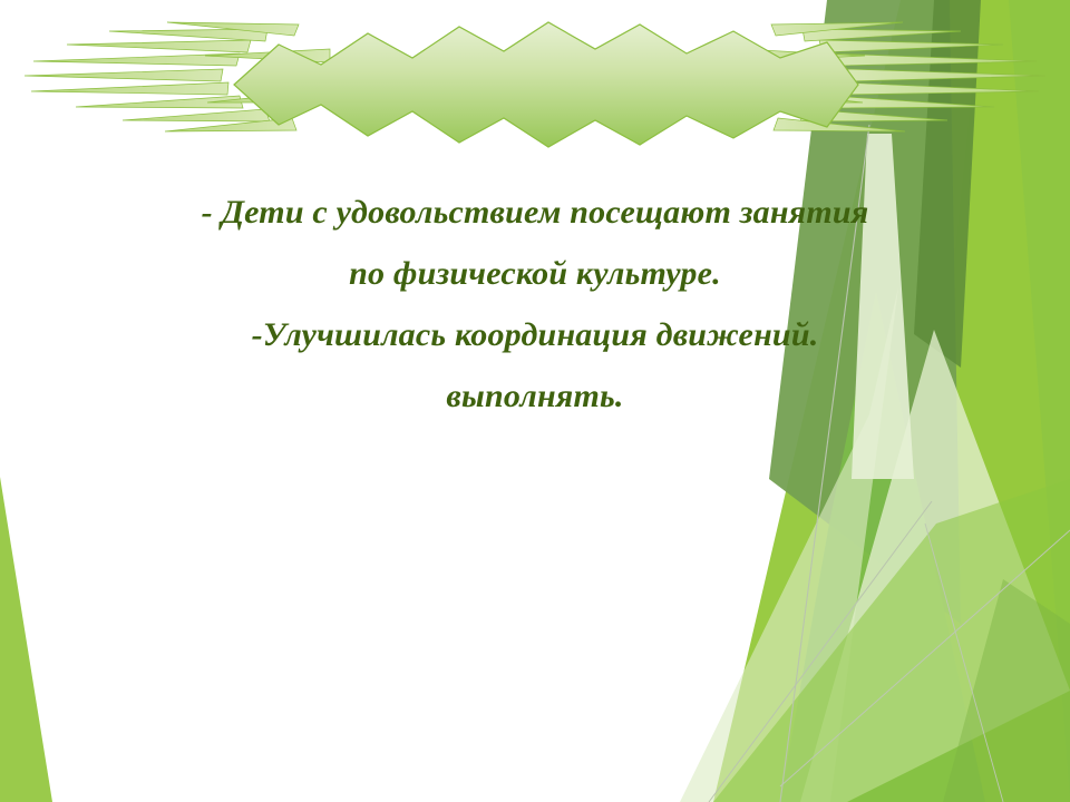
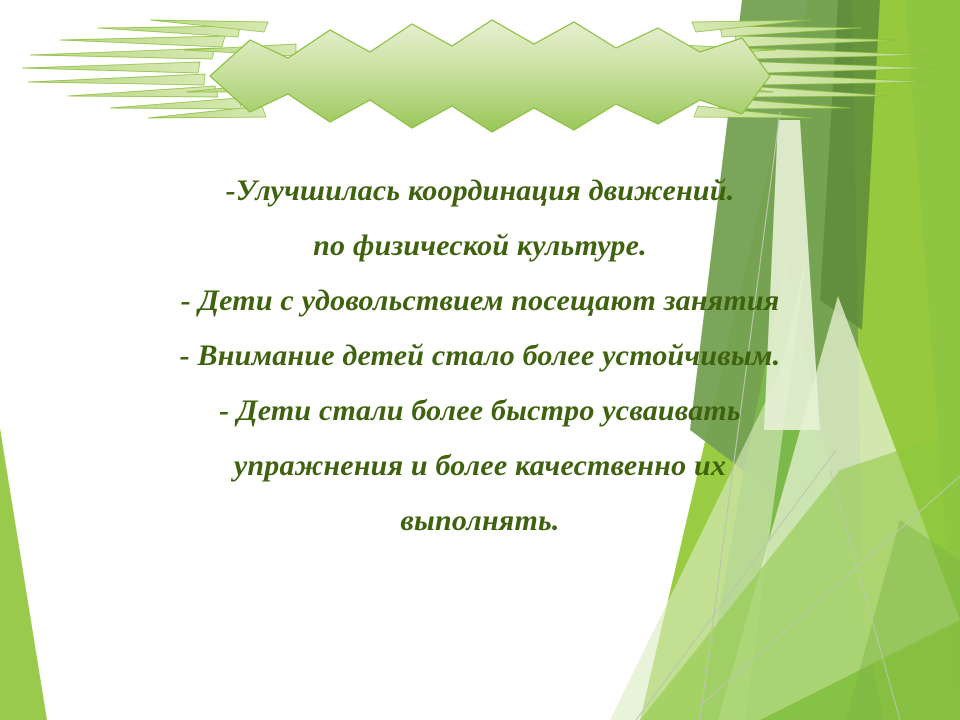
- - Дети с удовольствием посещают занятия
+ -Улучшилась координация движений.
  по физической культуре.
- -Улучшилась координация движений.
+ - Дети с удовольствием посещают занятия
+ - Внимание детей стало более устойчивым.
+ - Дети стали более быстро усваивать
+ упражнения и более качественно их
  выполнять.
